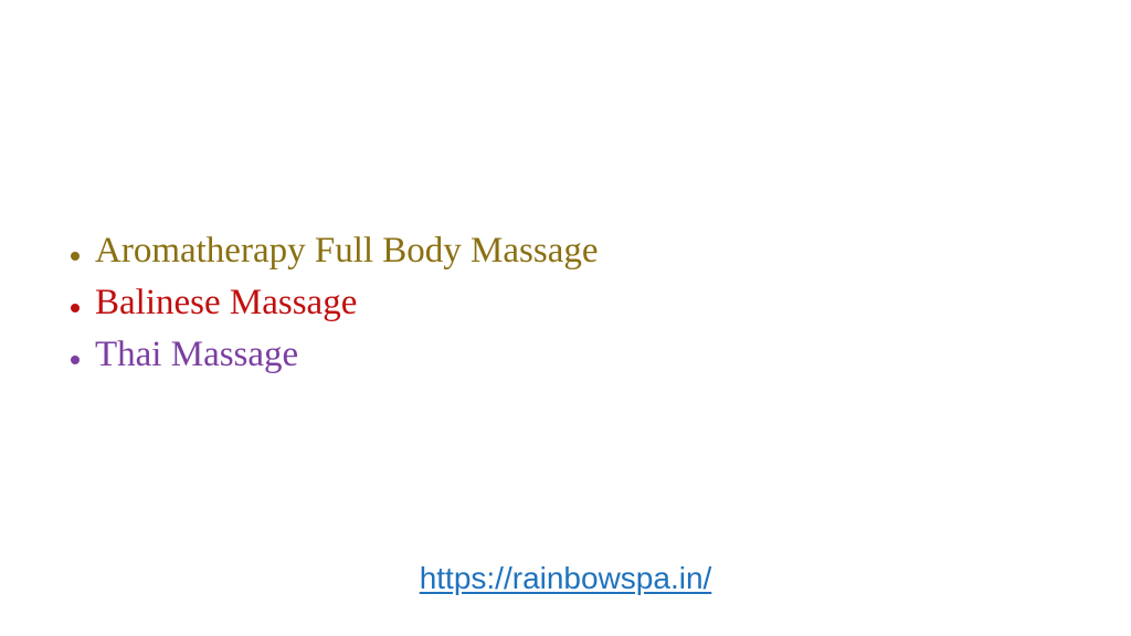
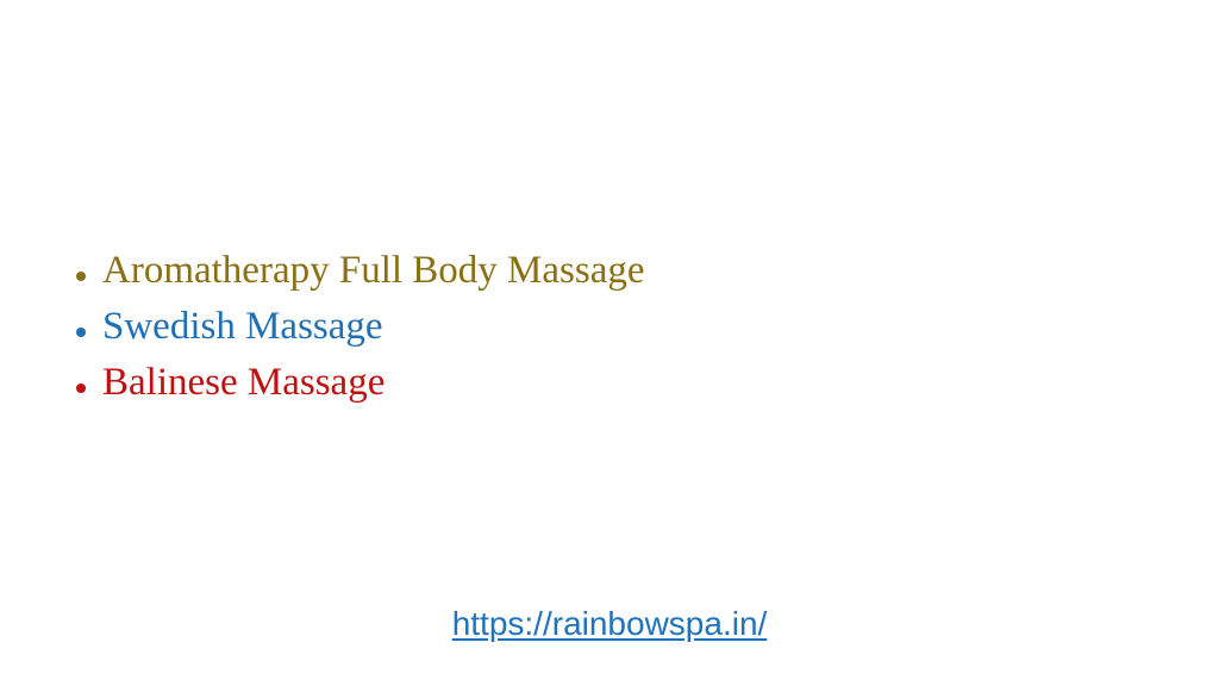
  Aromatherapy Full Body Massage
+ Swedish Massage
  Balinese Massage
- Thai Massage
  https://rainbowspa.in/
